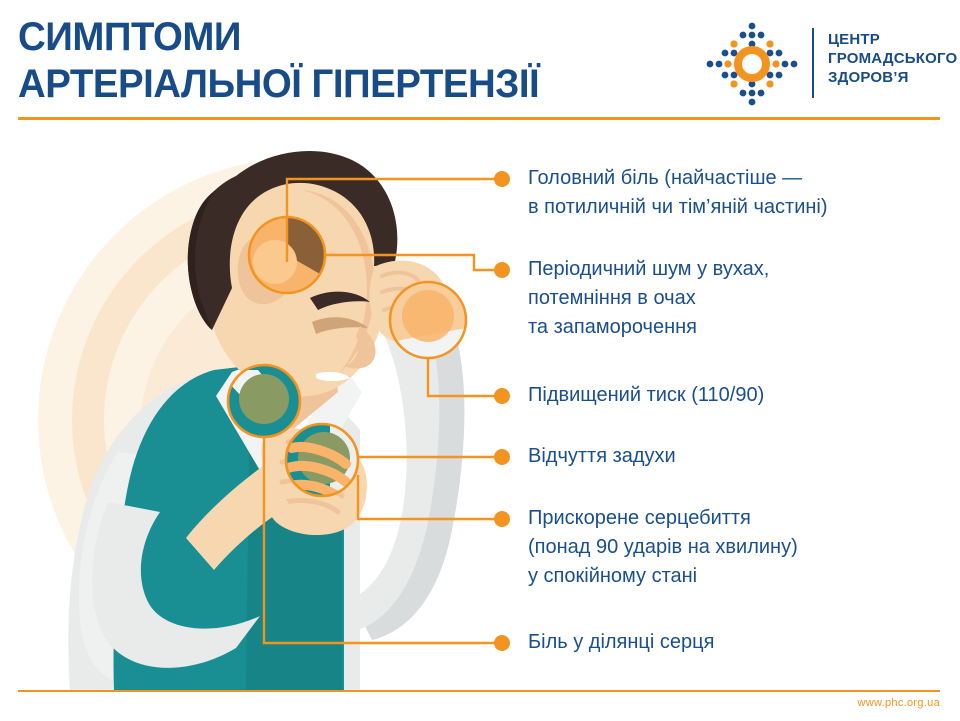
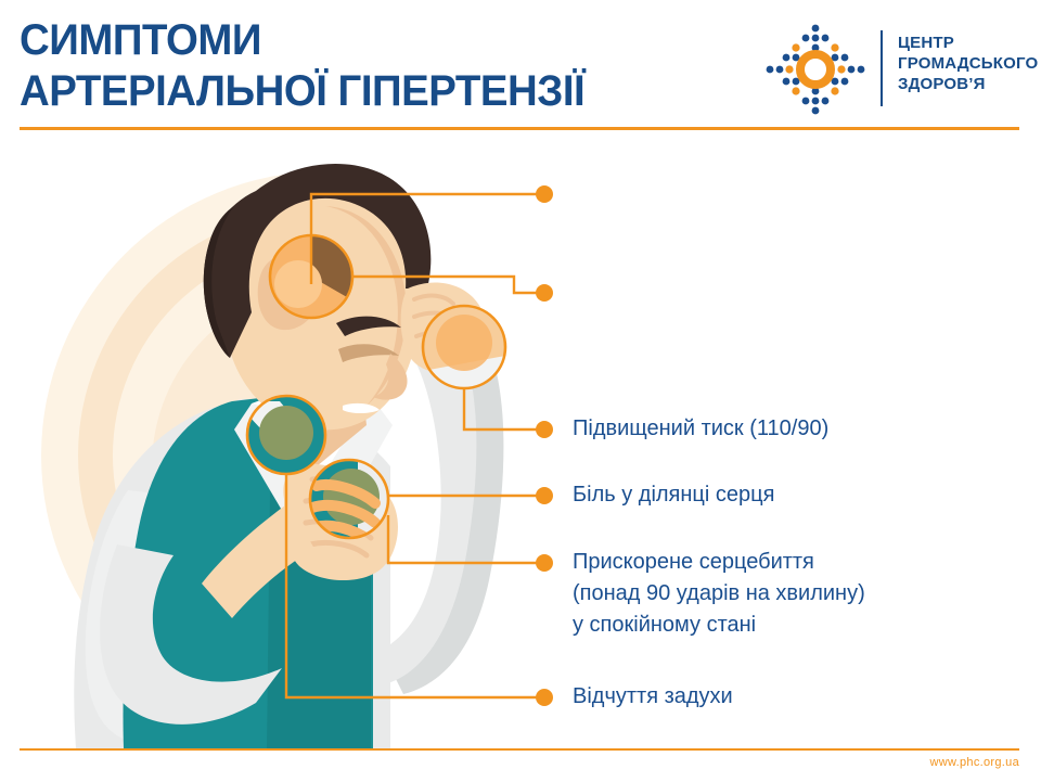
  СИМПТОМИ
  АРТЕРІАЛЬНОЇ ГІПЕРТЕНЗІЇ
  ЦЕНТР
  ГРОМАДСЬКОГО
  ЗДОРОВ’Я
- Головний біль (найчастіше —
- в потиличній чи тім’яній частині)
- Періодичний шум у вухах,
- потемніння в очах
- та запаморочення
  Підвищений тиск (110/90)
- Відчуття задухи
+ Біль у ділянці серця
  Прискорене серцебиття
  (понад 90 ударів на хвилину)
  у спокійному стані
- Біль у ділянці серця
+ Відчуття задухи
  www.phc.org.ua
